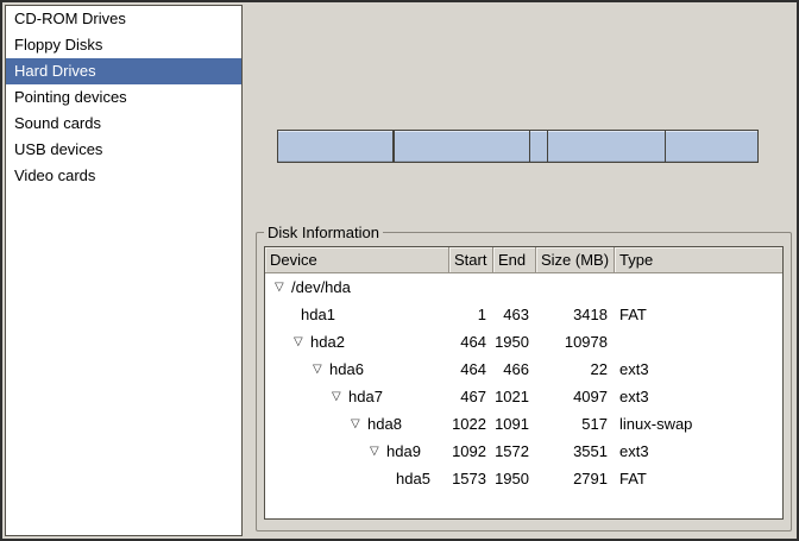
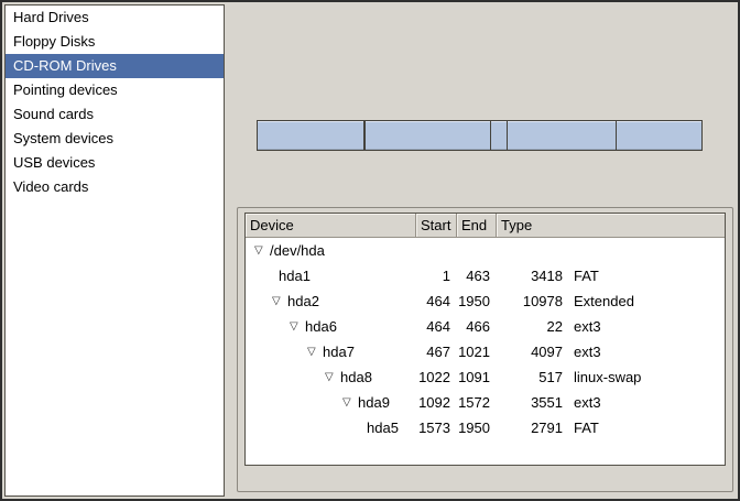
- CD-ROM Drives
+ Hard Drives
  Floppy Disks
- Hard Drives
+ CD-ROM Drives
  Pointing devices
  Sound cards
+ System devices
  USB devices
  Video cards
- Disk Information
  Device
  Start
  End
- Size (MB)
  Type
  ▽
  /dev/hda
  hda1
  1
  463
  3418
  FAT
  ▽
  hda2
  464
  1950
  10978
+ Extended
  ▽
  hda6
  464
  466
  22
  ext3
  ▽
  hda7
  467
  1021
  4097
  ext3
  ▽
  hda8
  1022
  1091
  517
  linux-swap
  ▽
  hda9
  1092
  1572
  3551
  ext3
  hda5
  1573
  1950
  2791
  FAT
